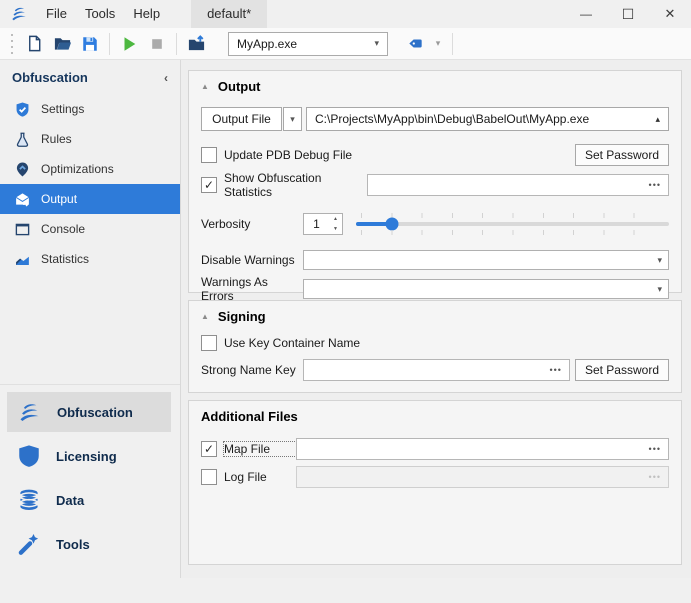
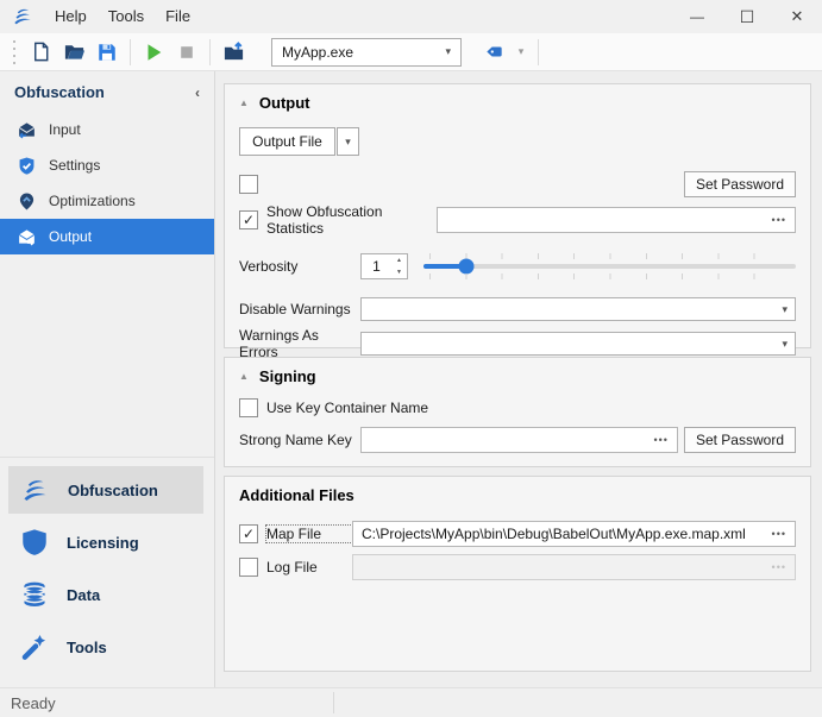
- File
+ Help
  Tools
- Help
+ File
- default*
  —
  ☐
  ✕
  MyApp.exe
  ▾
  ▾
  Obfuscation
  ‹
+ Input
  Settings
- Rules
  Optimizations
  Output
- Console
- Statistics
  Obfuscation
  Licensing
  Data
  Tools
  ▲
  Output
  Output File
  ▾
- C:\Projects\MyApp\bin\Debug\BabelOut\MyApp.exe
- ▴
- Update PDB Debug File
  Set Password
  ✓
  Show Obfuscation Statistics
  •••
  Verbosity
  1
  Disable Warnings
  ▾
  Warnings As Errors
  ▾
  ▲
  Signing
  Use Key Container Name
  Strong Name Key
  •••
  Set Password
  Additional Files
  ✓
  Map File
+ C:\Projects\MyApp\bin\Debug\BabelOut\MyApp.exe.map.xml
  •••
  Log File
  •••
+ Ready
